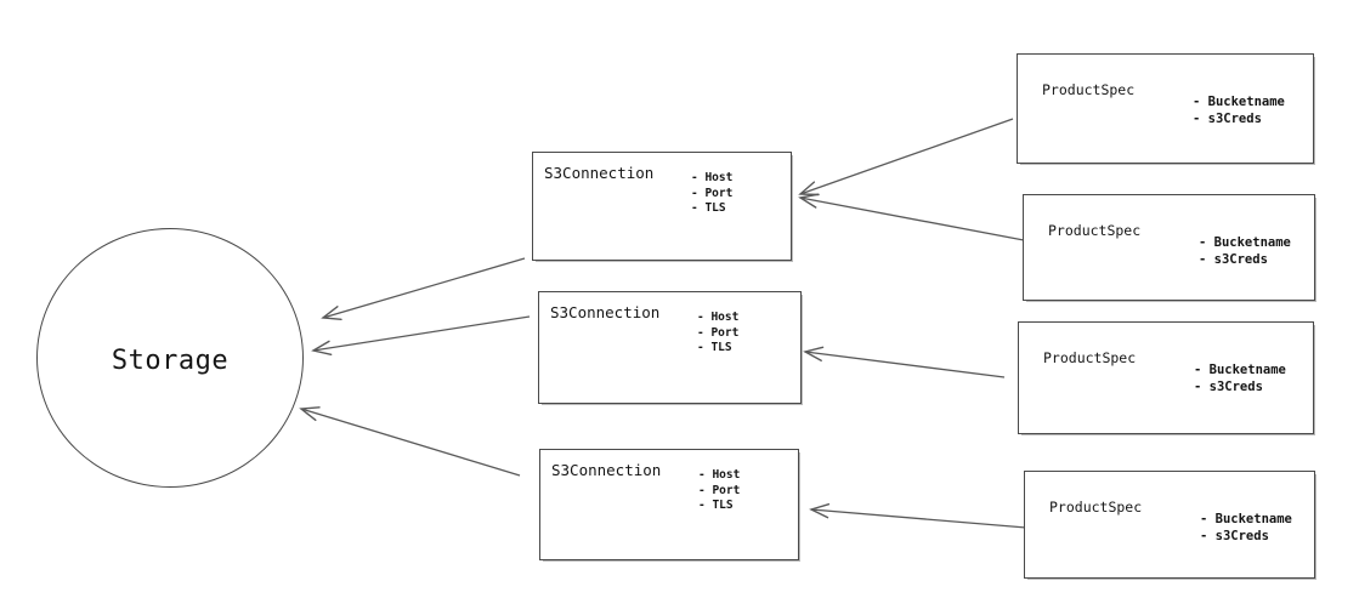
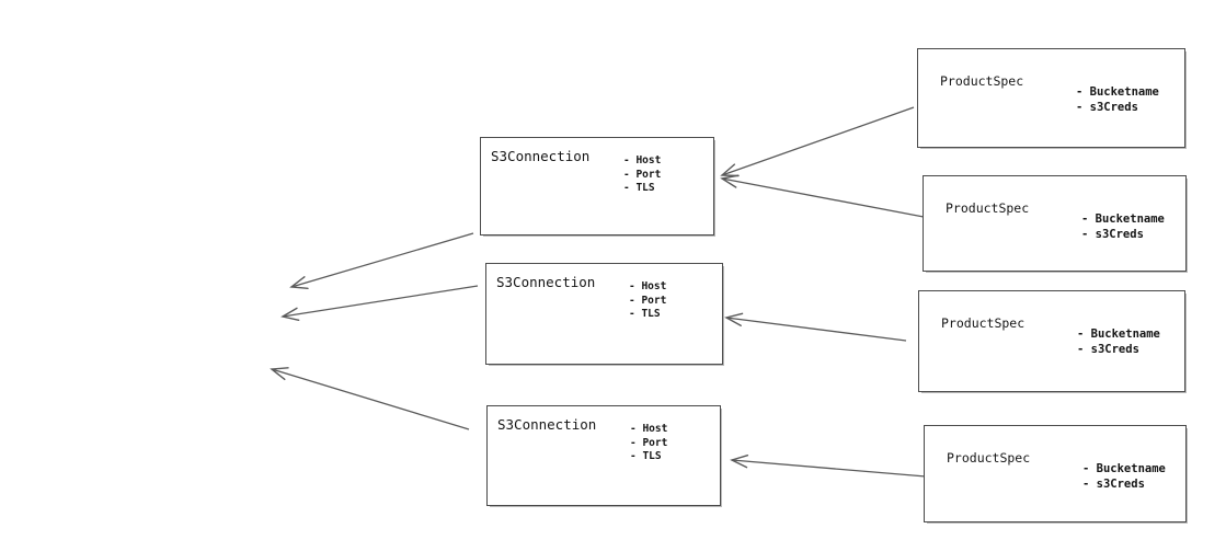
- Storage
  S3Connection
  - Host
  - Port
  - TLS
  S3Connection
  - Host
  - Port
  - TLS
  S3Connection
  - Host
  - Port
  - TLS
  ProductSpec
  - Bucketname
  - s3Creds
  ProductSpec
  - Bucketname
  - s3Creds
  ProductSpec
  - Bucketname
  - s3Creds
  ProductSpec
  - Bucketname
  - s3Creds
